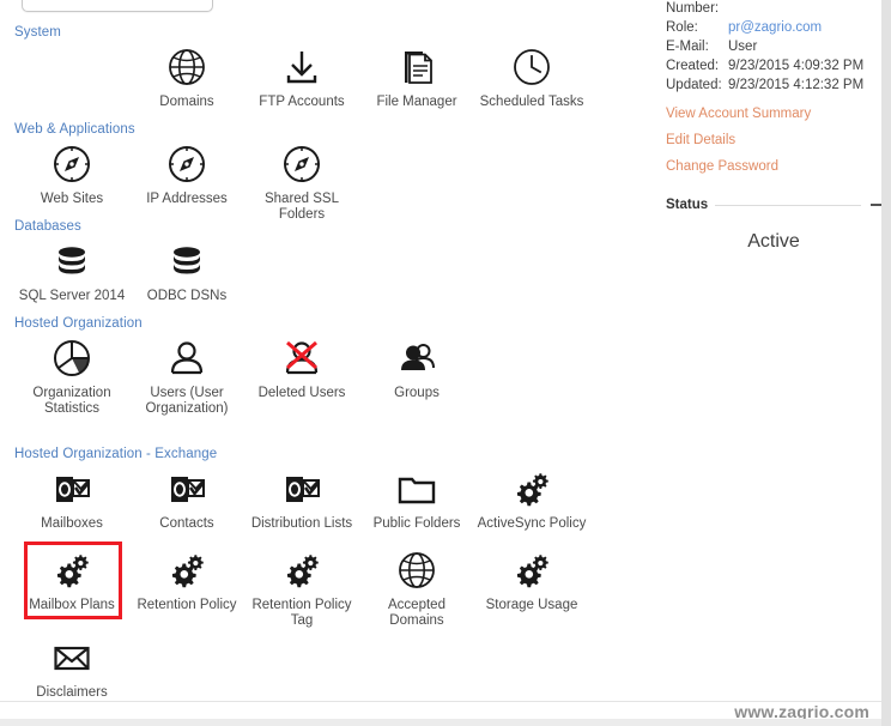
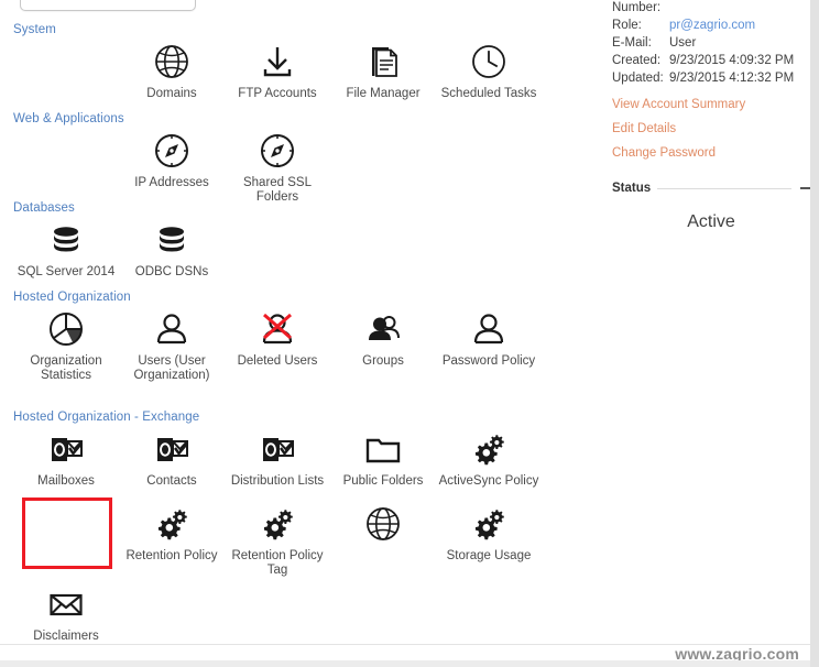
  System
  Domains
  FTP Accounts
  File Manager
  Scheduled Tasks
  Web & Applications
- Web Sites
  IP Addresses
  Shared SSL Folders
  Databases
  SQL Server 2014
  ODBC DSNs
  Hosted Organization
  Organization Statistics
  Users (User Organization)
  Deleted Users
  Groups
+ Password Policy
  Hosted Organization - Exchange
  Mailboxes
  Contacts
  Distribution Lists
  Public Folders
  ActiveSync Policy
- Mailbox Plans
  Retention Policy
  Retention Policy Tag
- Accepted Domains
  Storage Usage
  Disclaimers
  Number:
  Role:
  pr@zagrio.com
  E-Mail:
  User
  Created:
  9/23/2015 4:09:32 PM
  Updated:
  9/23/2015 4:12:32 PM
  View Account Summary
  Edit Details
  Change Password
  Status
  Active
  www.zagrio.com
